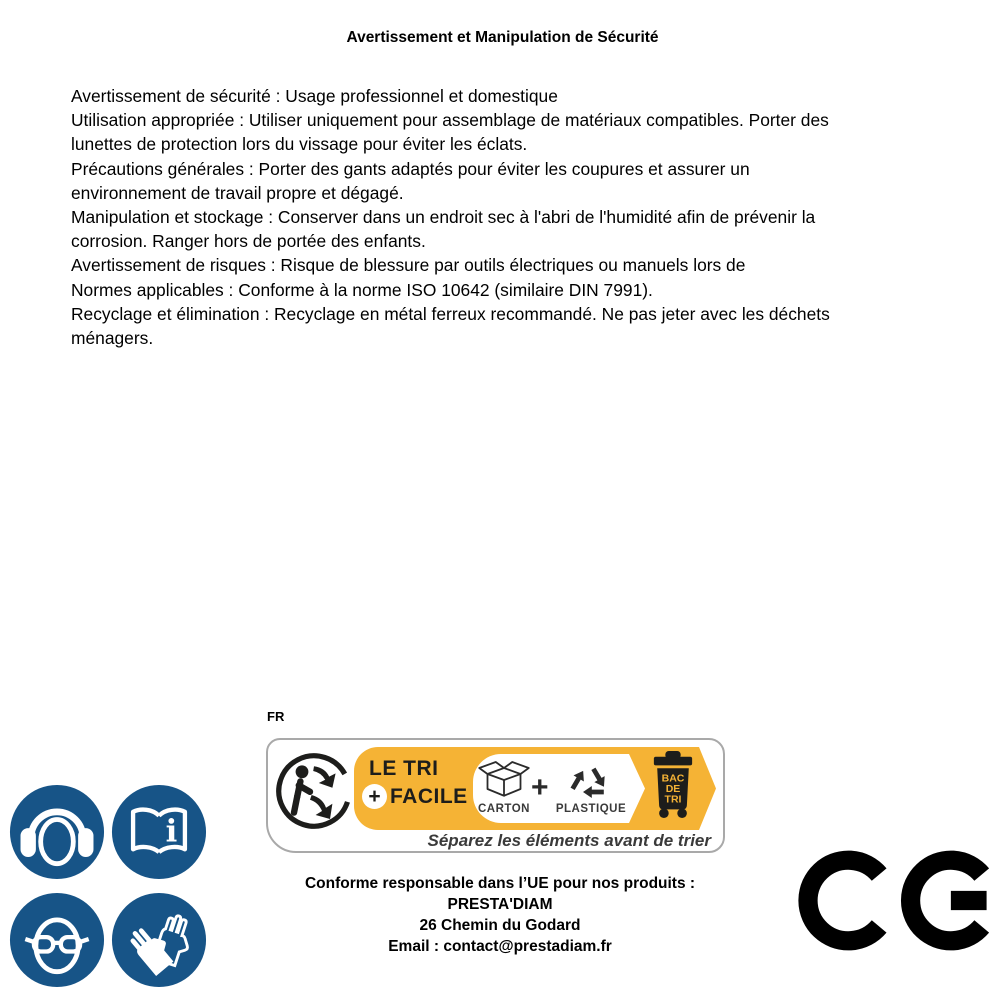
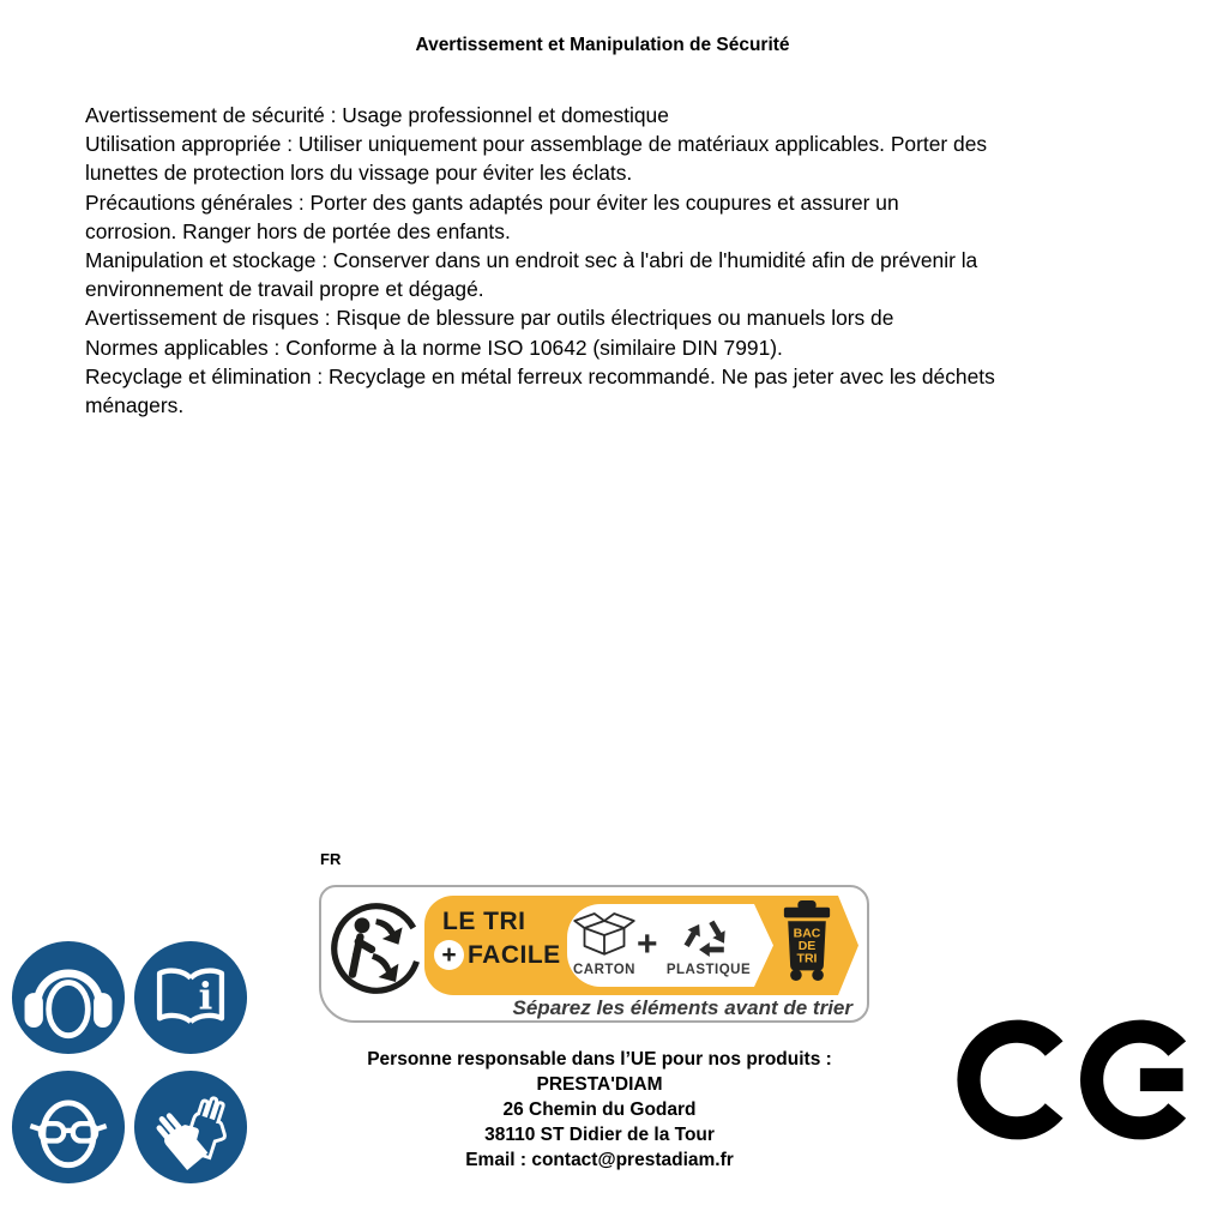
  Avertissement et Manipulation de Sécurité
  Avertissement de sécurité : Usage professionnel et domestique
- Utilisation appropriée : Utiliser uniquement pour assemblage de matériaux compatibles. Porter des
+ Utilisation appropriée : Utiliser uniquement pour assemblage de matériaux applicables. Porter des
  lunettes de protection lors du vissage pour éviter les éclats.
  Précautions générales : Porter des gants adaptés pour éviter les coupures et assurer un
- environnement de travail propre et dégagé.
+ corrosion. Ranger hors de portée des enfants.
  Manipulation et stockage : Conserver dans un endroit sec à l'abri de l'humidité afin de prévenir la
- corrosion. Ranger hors de portée des enfants.
+ environnement de travail propre et dégagé.
  Avertissement de risques : Risque de blessure par outils électriques ou manuels lors de
  Normes applicables : Conforme à la norme ISO 10642 (similaire DIN 7991).
  Recyclage et élimination : Recyclage en métal ferreux recommandé. Ne pas jeter avec les déchets
  ménagers.
  FR
  LE TRI
  +
  FACILE
  CARTON
  +
  PLASTIQUE
  BAC
  DE
  TRI
  Séparez les éléments avant de trier
  i
- Conforme responsable dans l’UE pour nos produits :
+ Personne responsable dans l’UE pour nos produits :
  PRESTA'DIAM
  26 Chemin du Godard
+ 38110 ST Didier de la Tour
  Email : contact@prestadiam.fr
